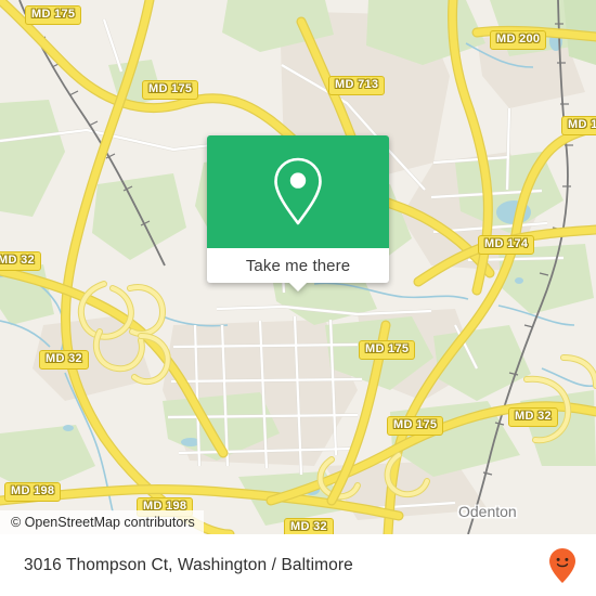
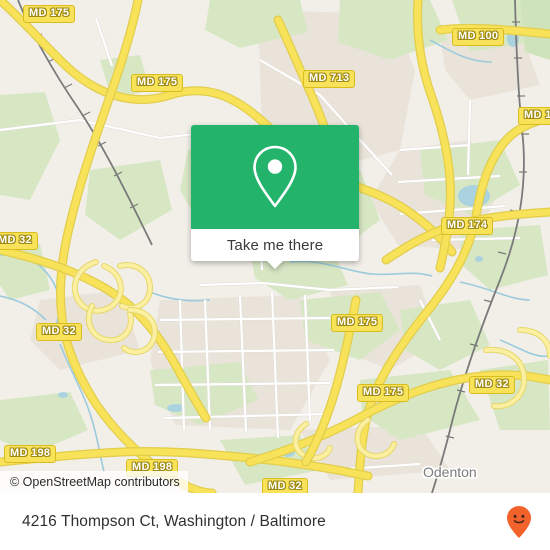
  MD 175
  MD 175
  MD 713
- MD 200
+ MD 100
  MD 1
  MD 174
  MD 32
  MD 32
  MD 175
  MD 175
  MD 32
  MD 198
  MD 198
  MD 32
  Odenton
  Take me there
  © OpenStreetMap contributors
- 3016 Thompson Ct, Washington / Baltimore
+ 4216 Thompson Ct, Washington / Baltimore
